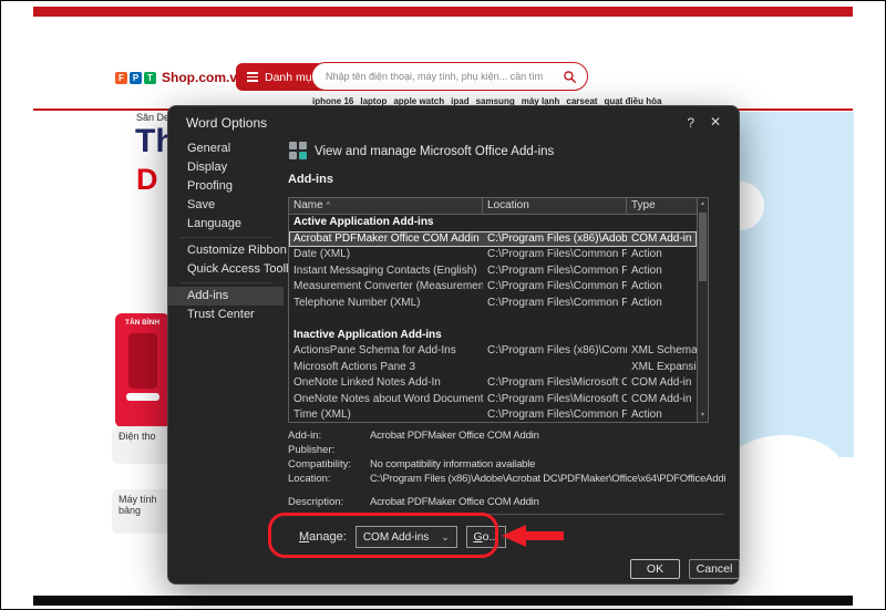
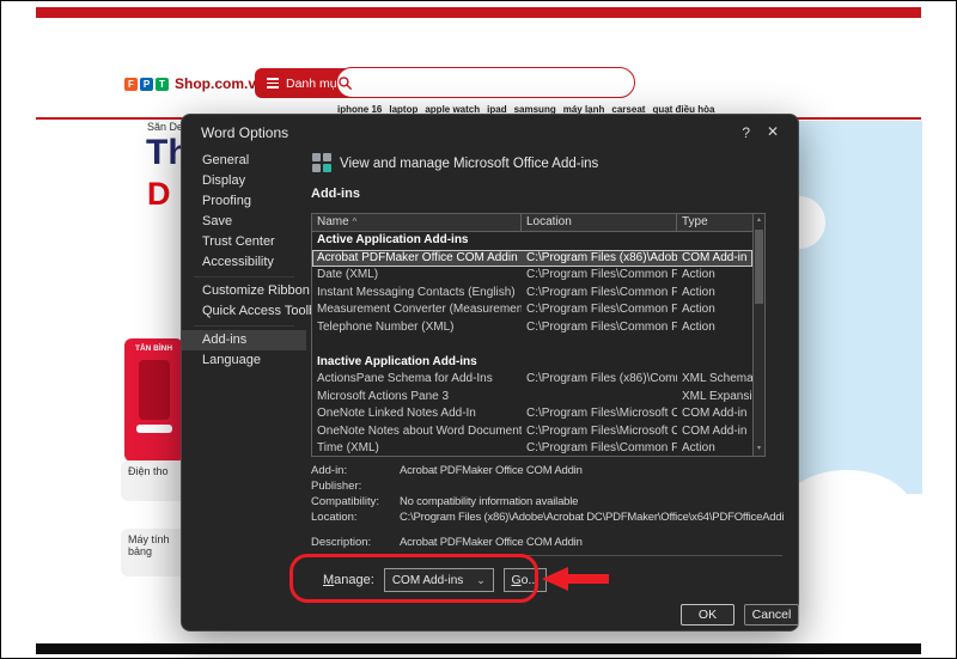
  F
  P
  T
  Shop.com.v
  Danh mụ
- Nhập tên điện thoại, máy tính, phụ kiện... cần tìm
  iphone 16
  laptop
  apple watch
  ipad
  samsung
  máy lạnh
  carseat
  quạt điều hòa
  Săn D
  Th
  D
  Điện tho
  Máy tính bảng
  Word Options
  ?
  ✕
  General
  Display
  Proofing
  Save
- Language
+ Trust Center
+ Accessibility
  Customize Ribbon
  Quick Access Tool
  Add-ins
- Trust Center
+ Language
  View and manage Microsoft Office Add-ins
  Add-ins
  Name ^
  Location
  Type
  Active Application Add-ins
  Acrobat PDFMaker Office COM Addin
  C:\Program Files (x86)\Adob
  COM Add-in
  Date (XML)
  C:\Program Files\Common F
  Action
  Instant Messaging Contacts (English)
  C:\Program Files\Common F
  Action
  Measurement Converter (Measuremen
  C:\Program Files\Common F
  Action
  Telephone Number (XML)
  C:\Program Files\Common F
  Action
  Inactive Application Add-ins
  ActionsPane Schema for Add-Ins
  C:\Program Files (x86)\Com
  XML Schema
  Microsoft Actions Pane 3
  OneNote Linked Notes Add-In
  C:\Program Files\Microsoft O
  COM Add-in
  OneNote Notes about Word Document
  C:\Program Files\Microsoft O
  COM Add-in
  Time (XML)
  C:\Program Files\Common F
  Action
  Add-in:
  Acrobat PDFMaker Office COM Addin
  Publisher:
  Compatibility:
  No compatibility information available
  Location:
  C:\Program Files (x86)\Adobe\Acrobat DC\PDFMaker\Office\x64\PDFOfficeAddi
  Description:
  Acrobat PDFMaker Office COM Addin
  Manage:
  COM Add-ins
  ⌄
  Go...
  OK
  Cancel
